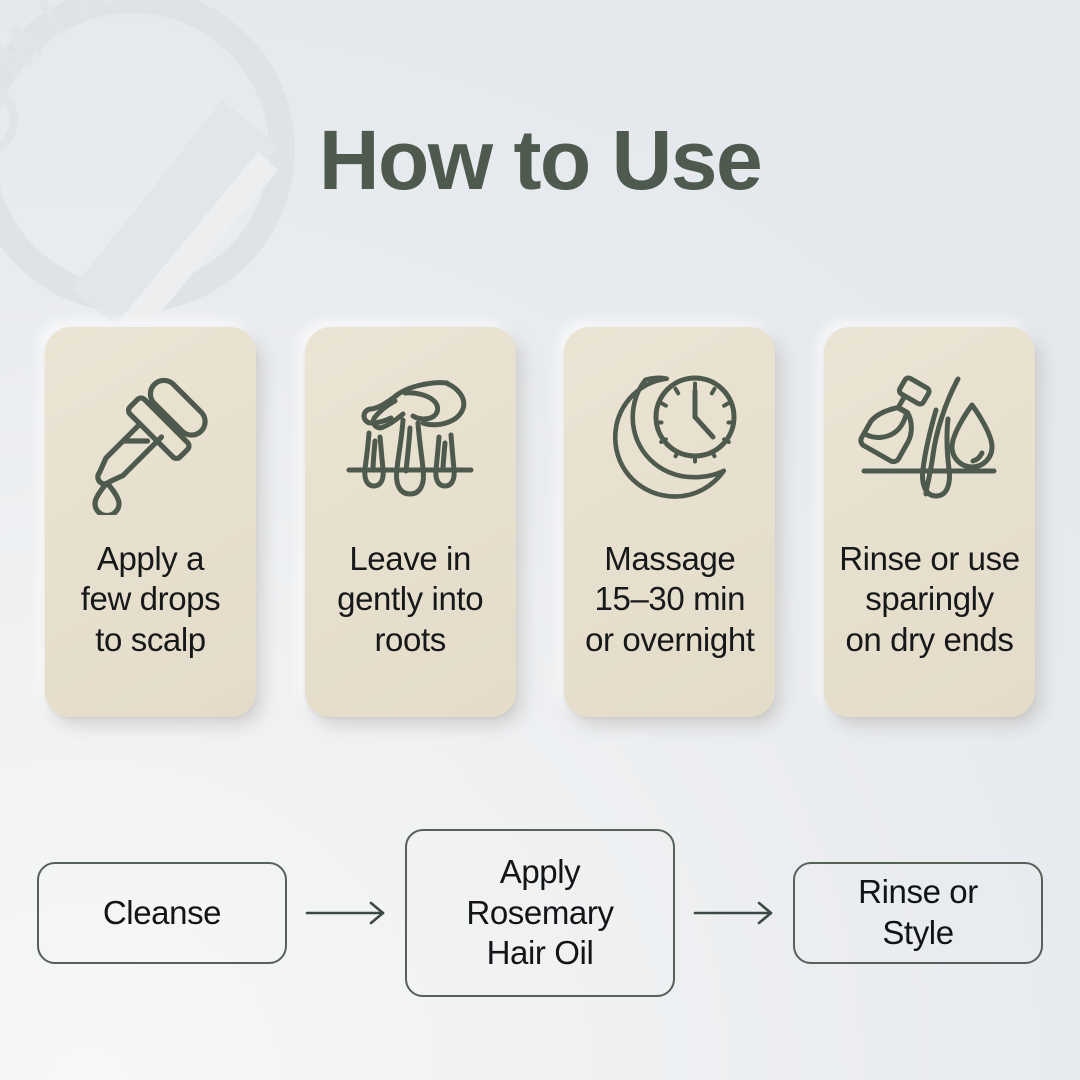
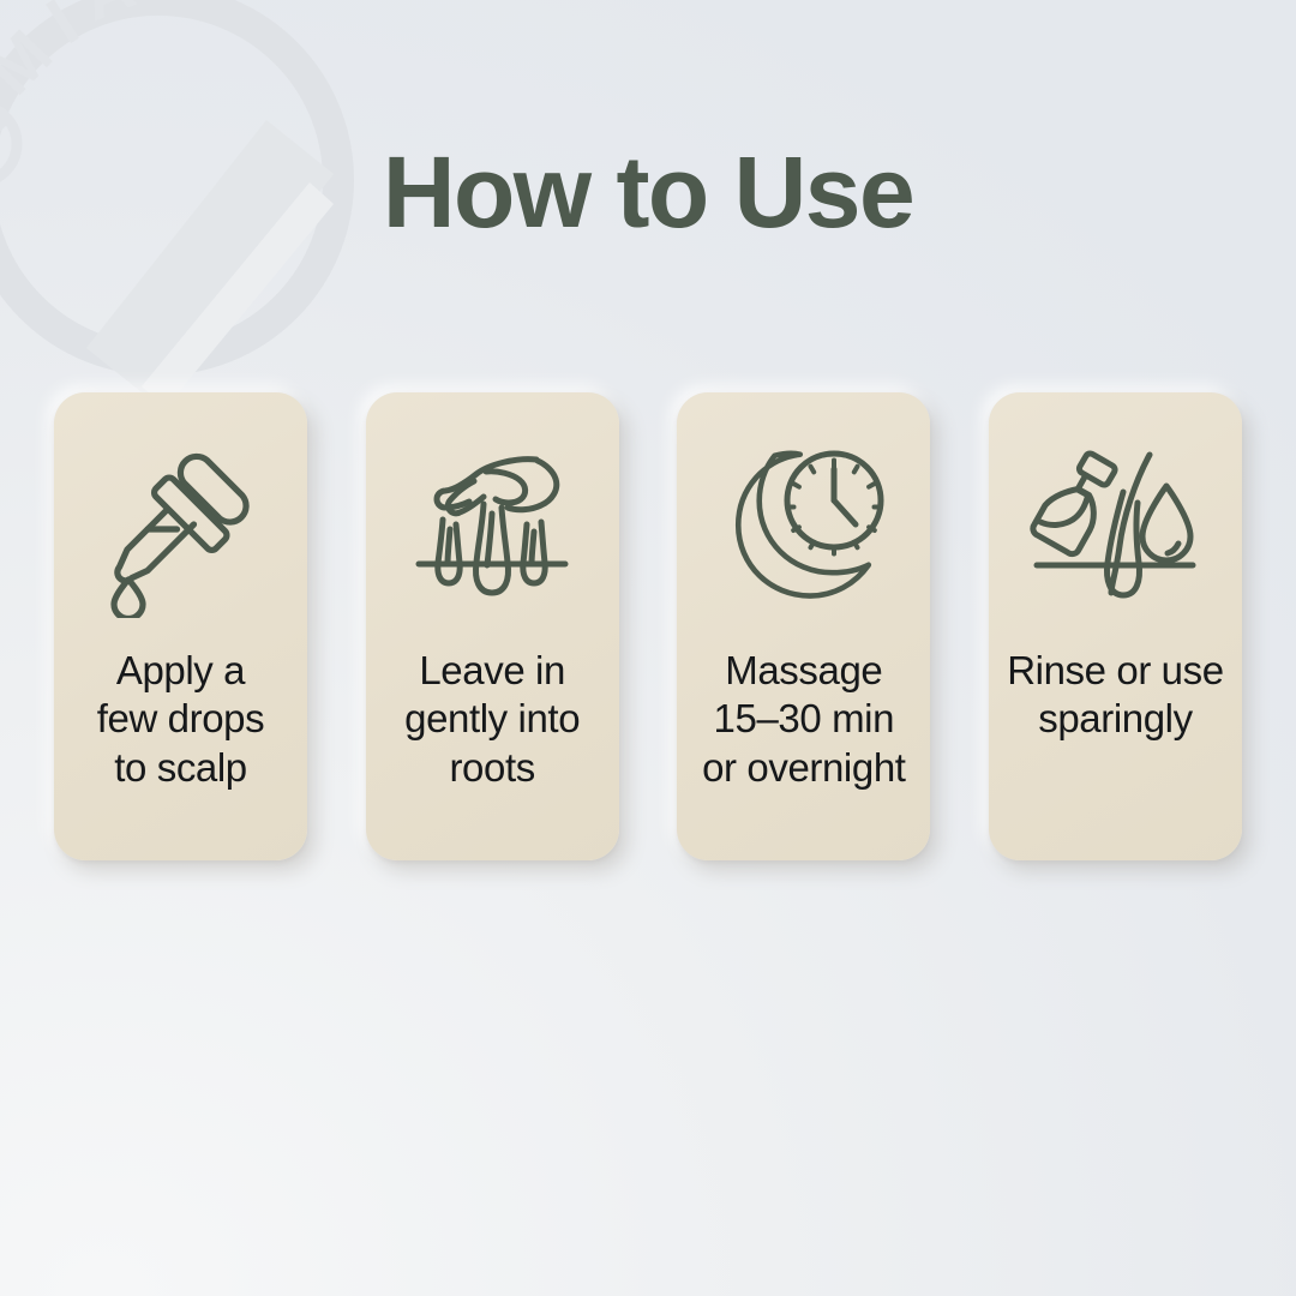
  How to Use
  Apply a
  few drops
  to scalp
  Leave in
  gently into
  roots
  Massage
  15–30 min
  or overnight
  Rinse or use
  sparingly
- on dry ends
- Cleanse
- Apply
- Rosemary
- Hair Oil
- Rinse or
- Style
